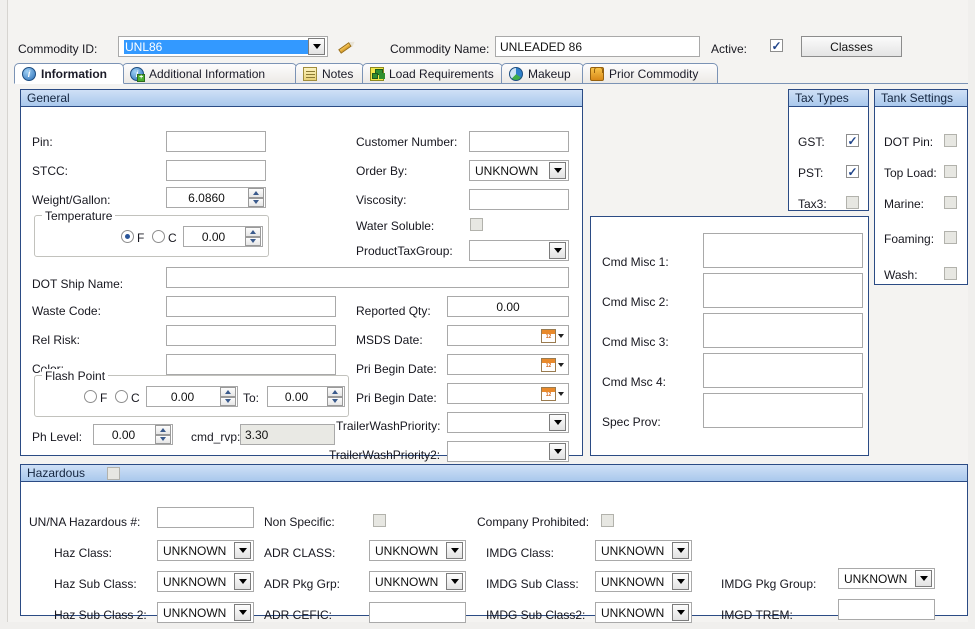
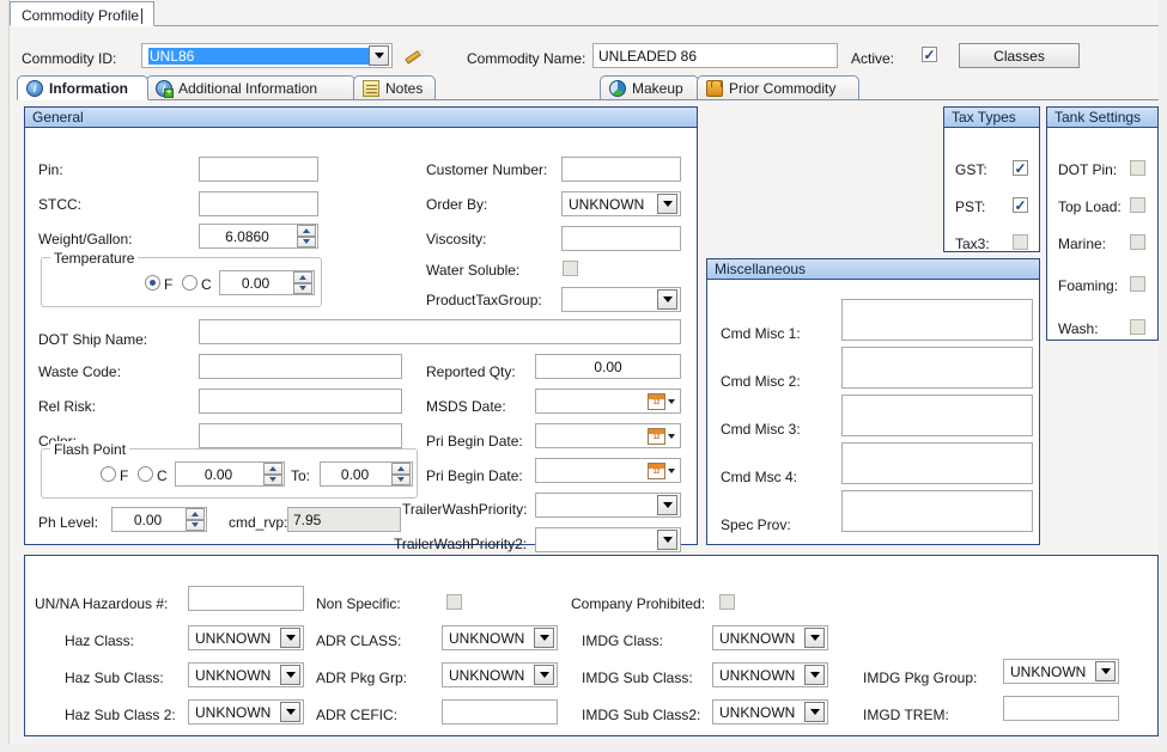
+ Commodity Profile
  Commodity ID:
  UNL86
  Commodity Name:
  UNLEADED 86
  Active:
  ✓
  Classes
  i
  Information
  i
  Additional Information
  Notes
- Load Requirements
  Makeup
  Prior Commodity
  General
  Pin:
  STCC:
  Weight/Gallon:
  6.0860
  Temperature
  F
  C
  0.00
  Customer Number:
  Order By:
  UNKNOWN
  Viscosity:
  Water Soluble:
  ProductTaxGroup:
  DOT Ship Name:
  Waste Code:
  Rel Risk:
  Flash Point
  F
  C
  0.00
  To:
  0.00
  Ph Level:
  0.00
  cmd_rvp:
- 3.30
+ 7.95
  Reported Qty:
  0.00
  MSDS Date:
  Pri Begin Date:
  Pri Begin Date:
  TrailerWashPriority:
  TrailerWashPriority2:
  Tax Types
  GST:
  ✓
  PST:
  ✓
  Tax3:
  Tank Settings
  DOT Pin:
  Top Load:
  Marine:
  Foaming:
  Wash:
+ Miscellaneous
  Cmd Misc 1:
  Cmd Misc 2:
  Cmd Misc 3:
  Cmd Msc 4:
  Spec Prov:
- Hazardous
  UN/NA Hazardous #:
  Haz Class:
  UNKNOWN
  Haz Sub Class:
  UNKNOWN
  Haz Sub Class 2:
  UNKNOWN
  Non Specific:
  ADR CLASS:
  UNKNOWN
  ADR Pkg Grp:
  UNKNOWN
  ADR CEFIC:
  Company Prohibited:
  IMDG Class:
  UNKNOWN
  IMDG Sub Class:
  UNKNOWN
  IMDG Sub Class2:
  UNKNOWN
  IMDG Pkg Group:
  UNKNOWN
  IMGD TREM:
